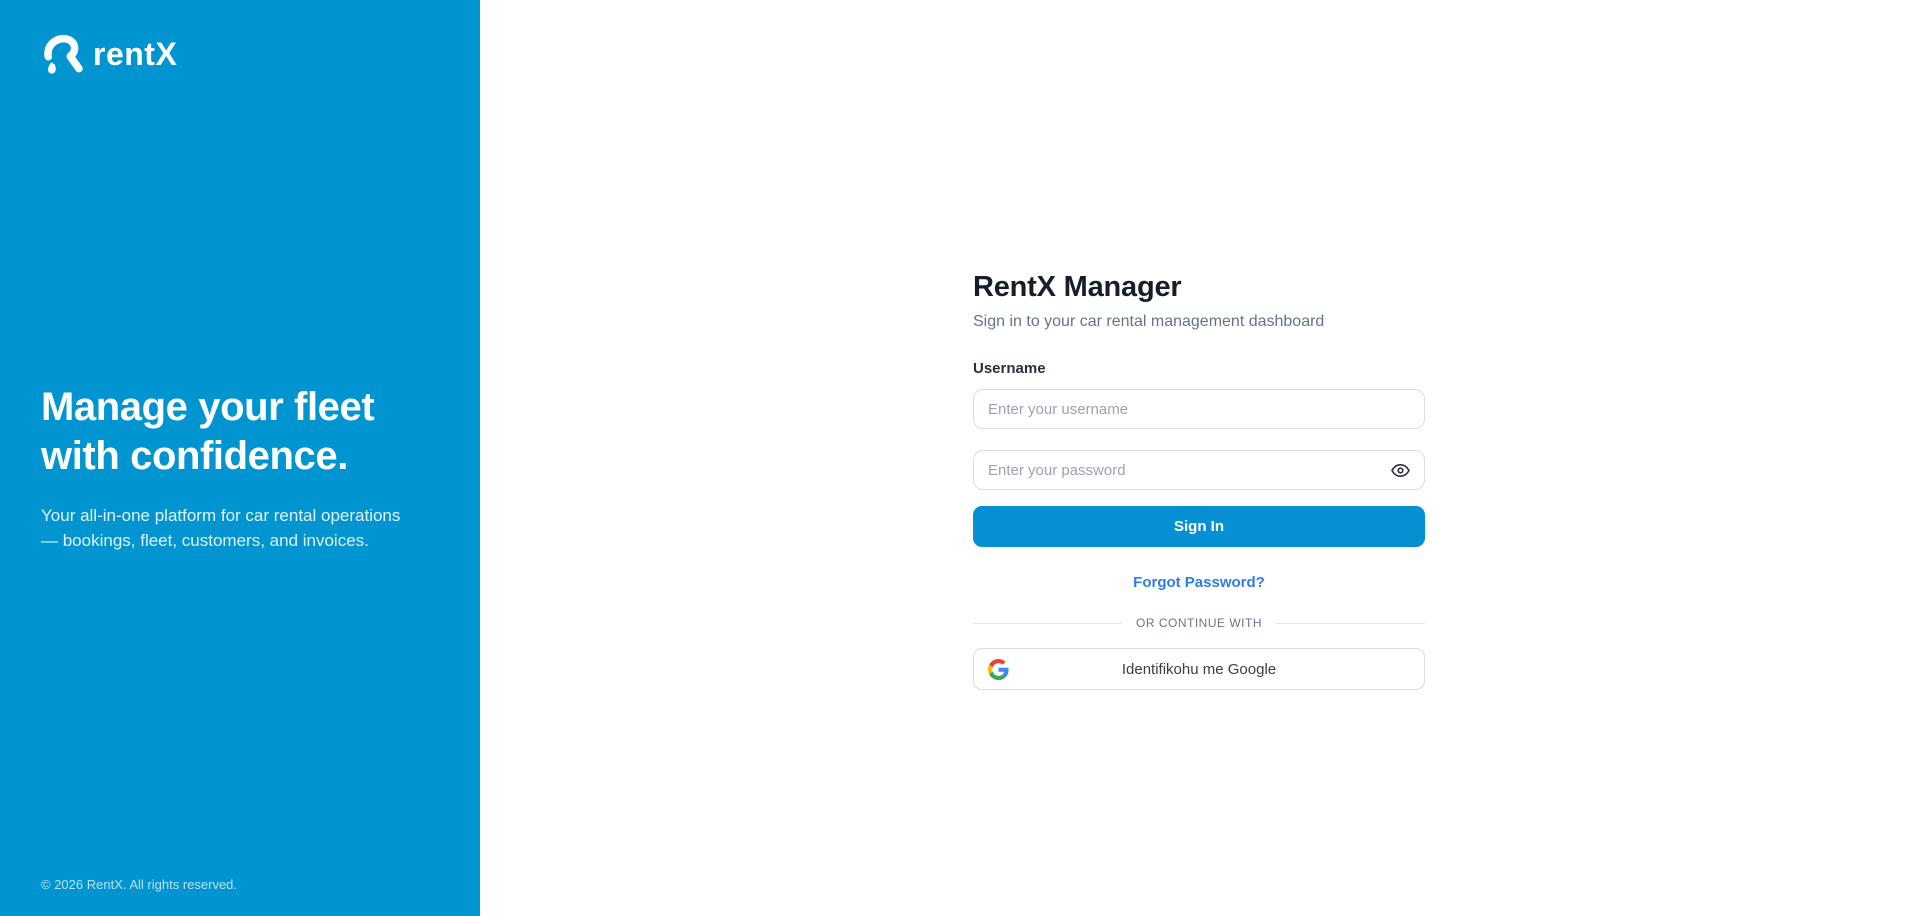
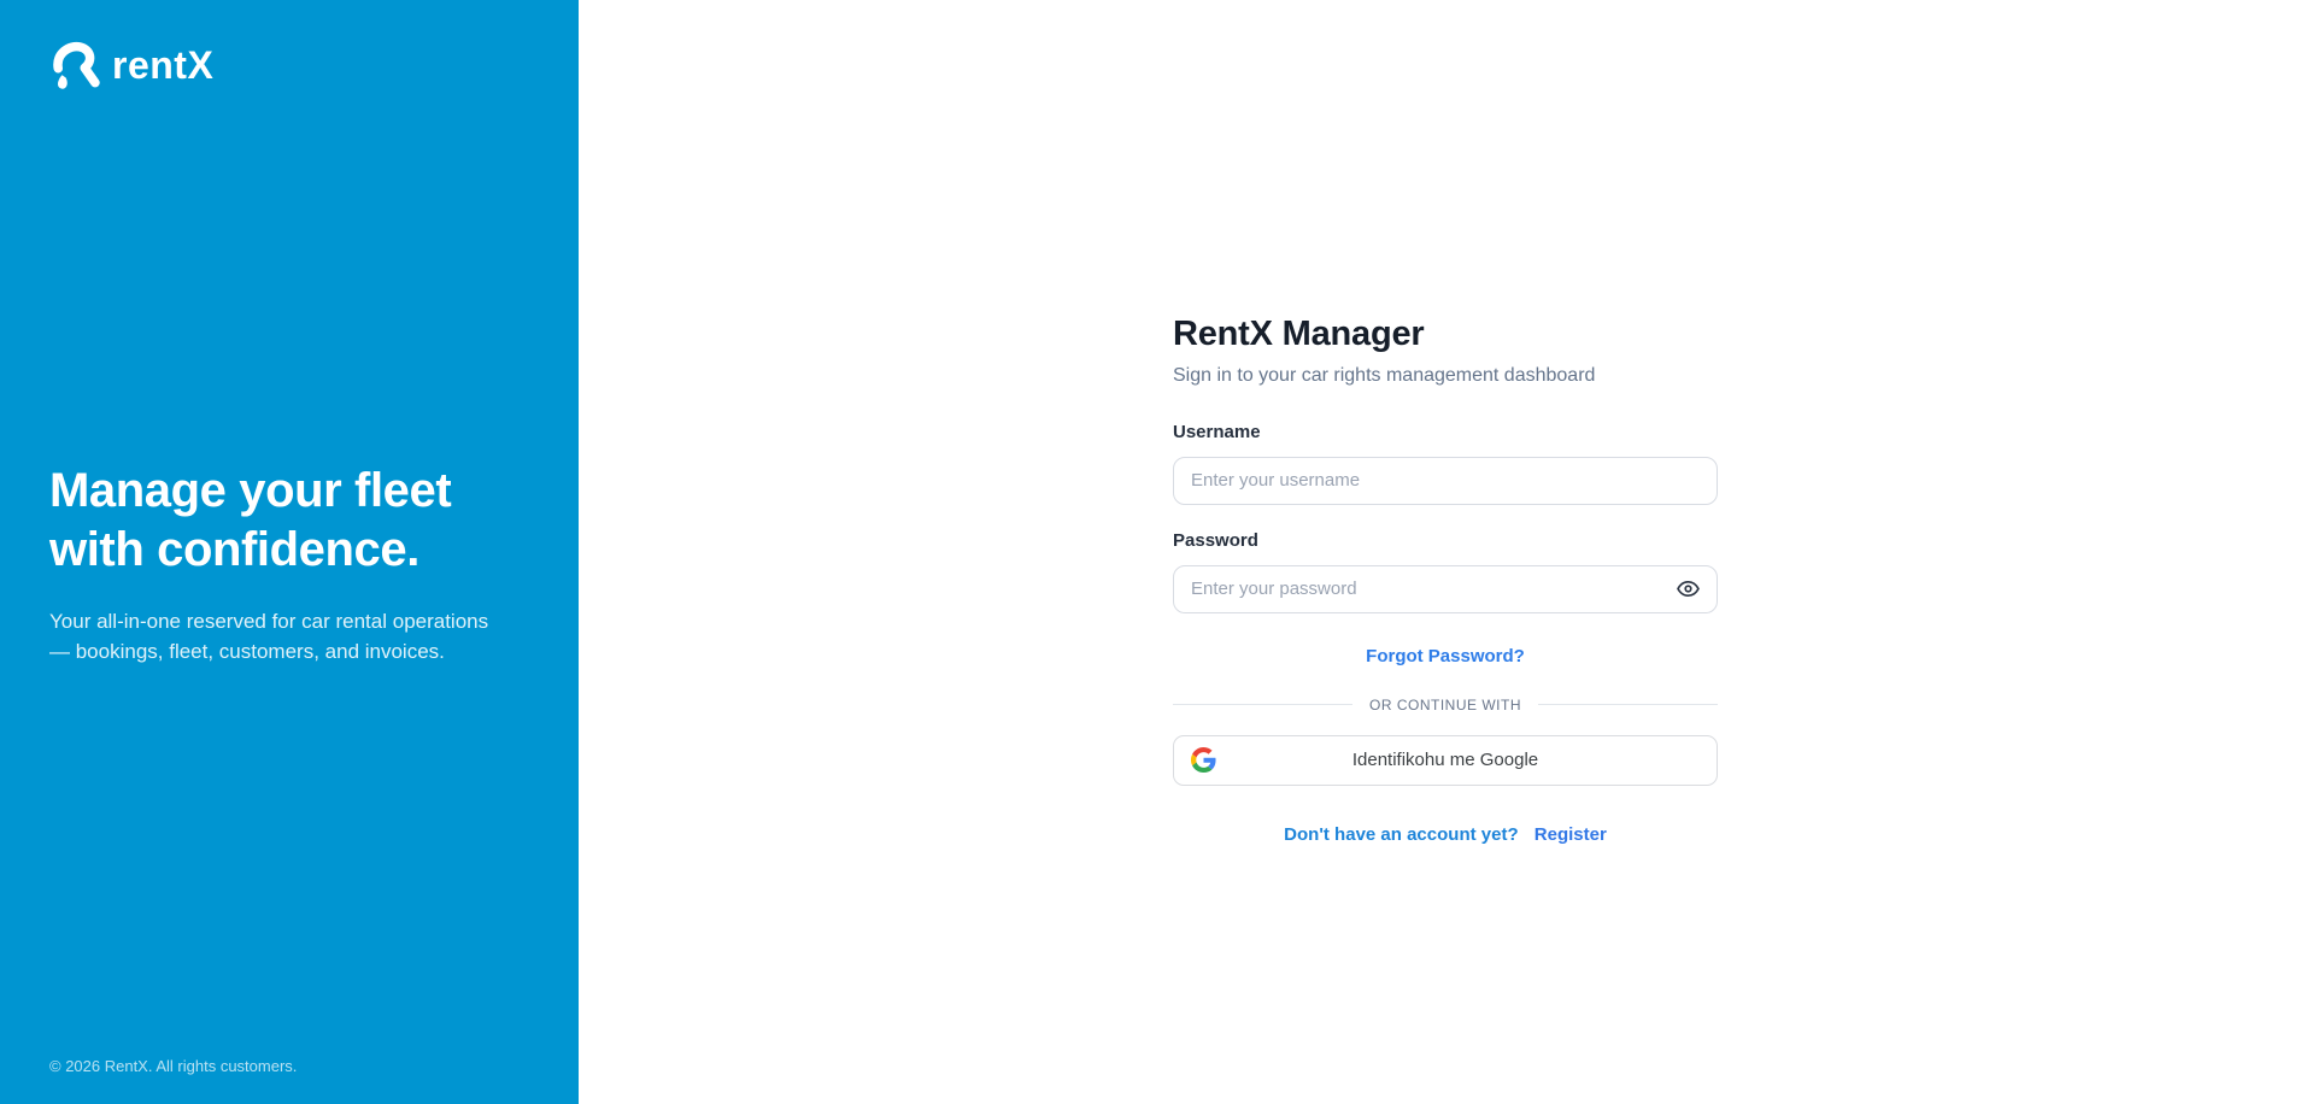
  rentX
  Manage your fleet
  with confidence.
- Your all-in-one platform for car rental operations — bookings, fleet, customers, and invoices.
+ Your all-in-one reserved for car rental operations — bookings, fleet, customers, and invoices.
- © 2026 RentX. All rights reserved.
+ © 2026 RentX. All rights customers.
  RentX Manager
- Sign in to your car rental management dashboard
+ Sign in to your car rights management dashboard
  Username
  Enter your username
+ Password
  Enter your password
- Sign In
  Forgot Password?
  OR CONTINUE WITH
  Identifikohu me Google
+ Don't have an account yet? Register
